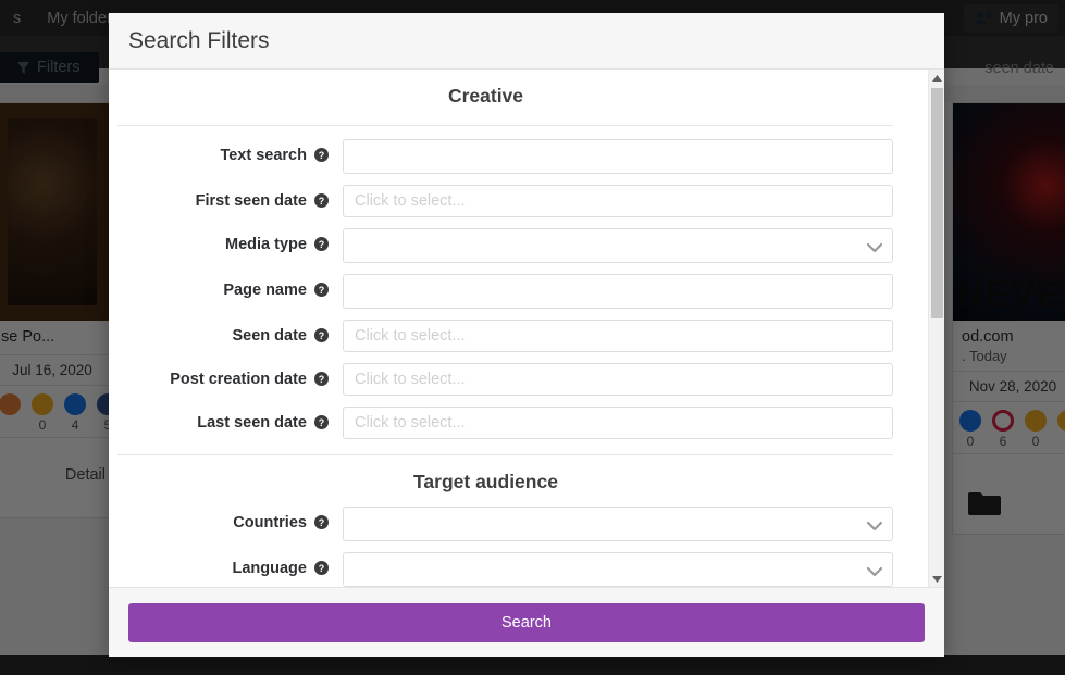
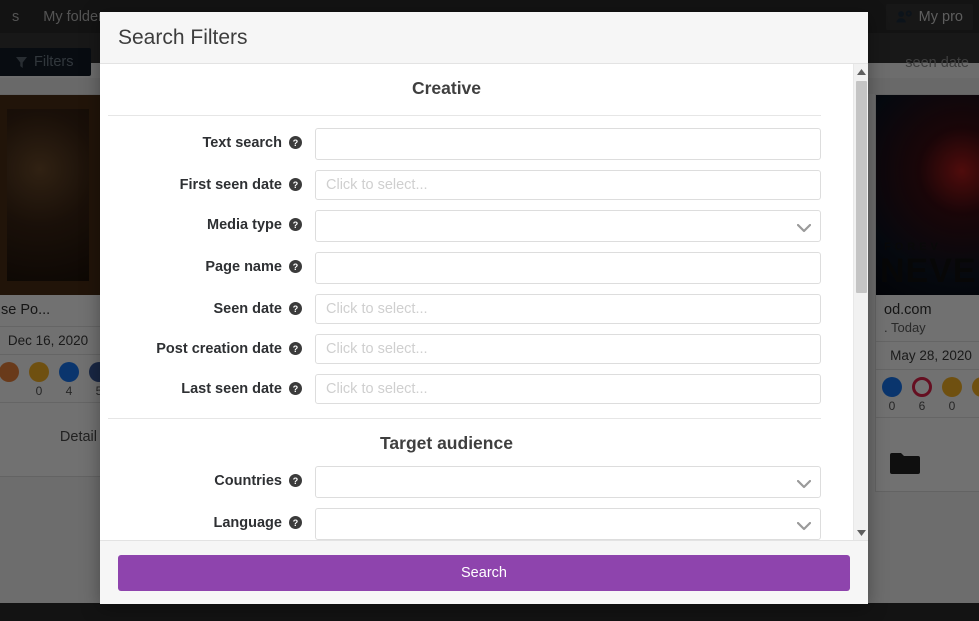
  s
  My folde
  My pro
  Filters
  seen date
  se Po...
- Jul 16, 2020
+ Dec 16, 2020
  0
  4
  5
  Detail
  od.com
  . Today
- Nov 28, 2020
+ May 28, 2020
  0
  6
  0
  Search Filters
  Creative
  Text search
  ?
  First seen date
  ?
  Click to select...
  Media type
  ?
  Page name
  ?
  Seen date
  ?
  Click to select...
  Post creation date
  ?
  Click to select...
  Last seen date
  ?
  Click to select...
  Target audience
  Countries
  ?
  Language
  ?
  Search
